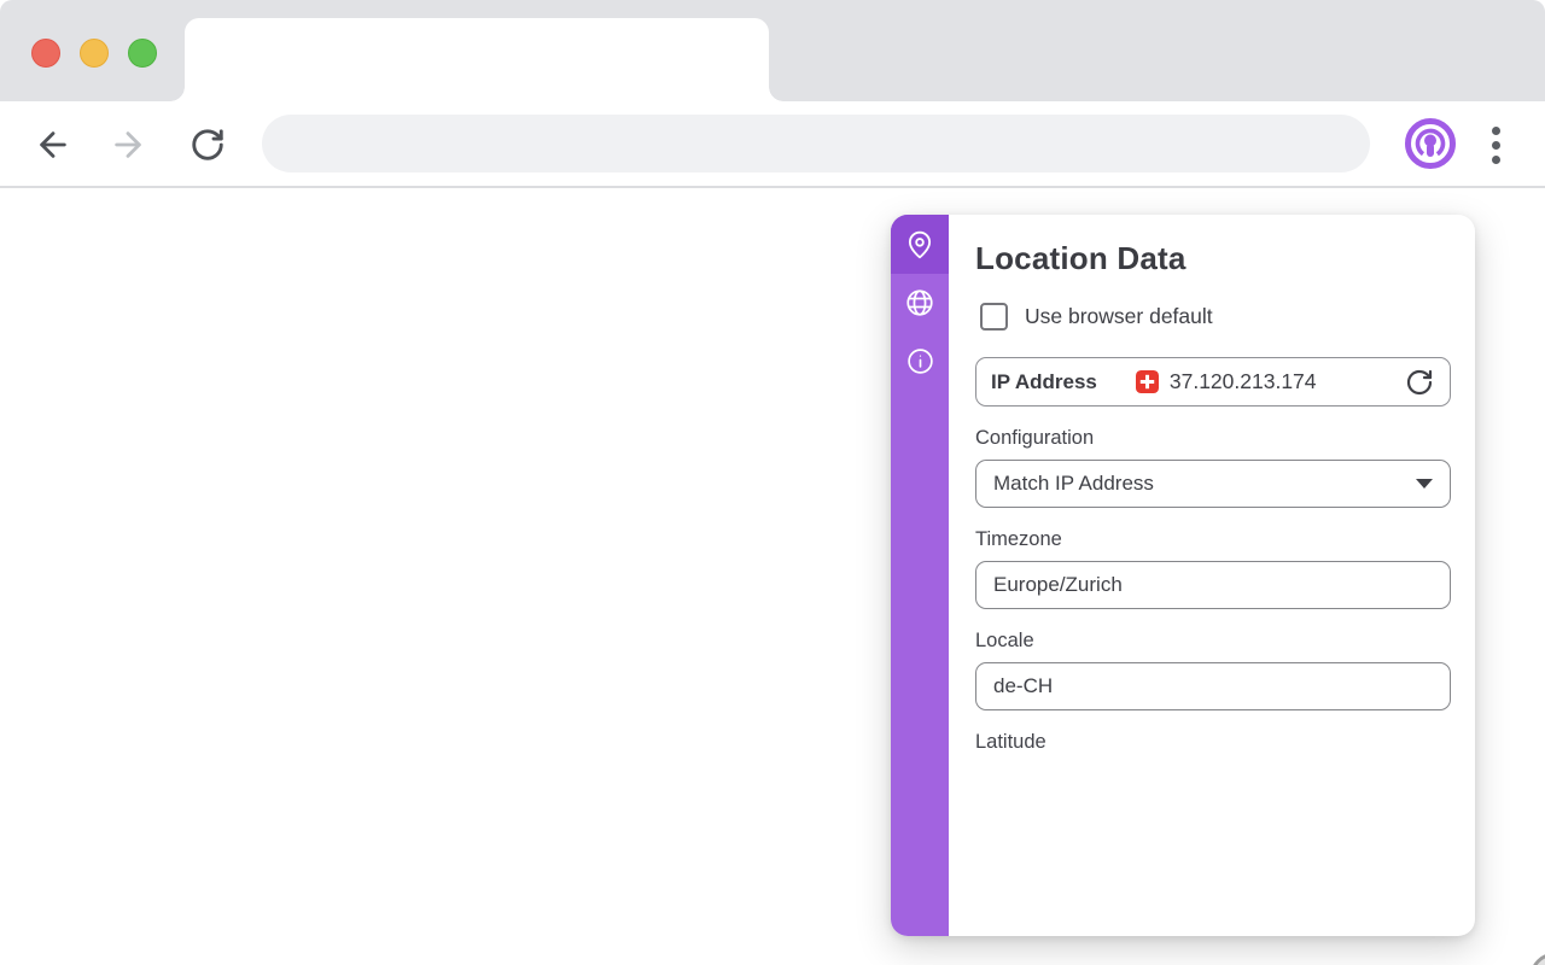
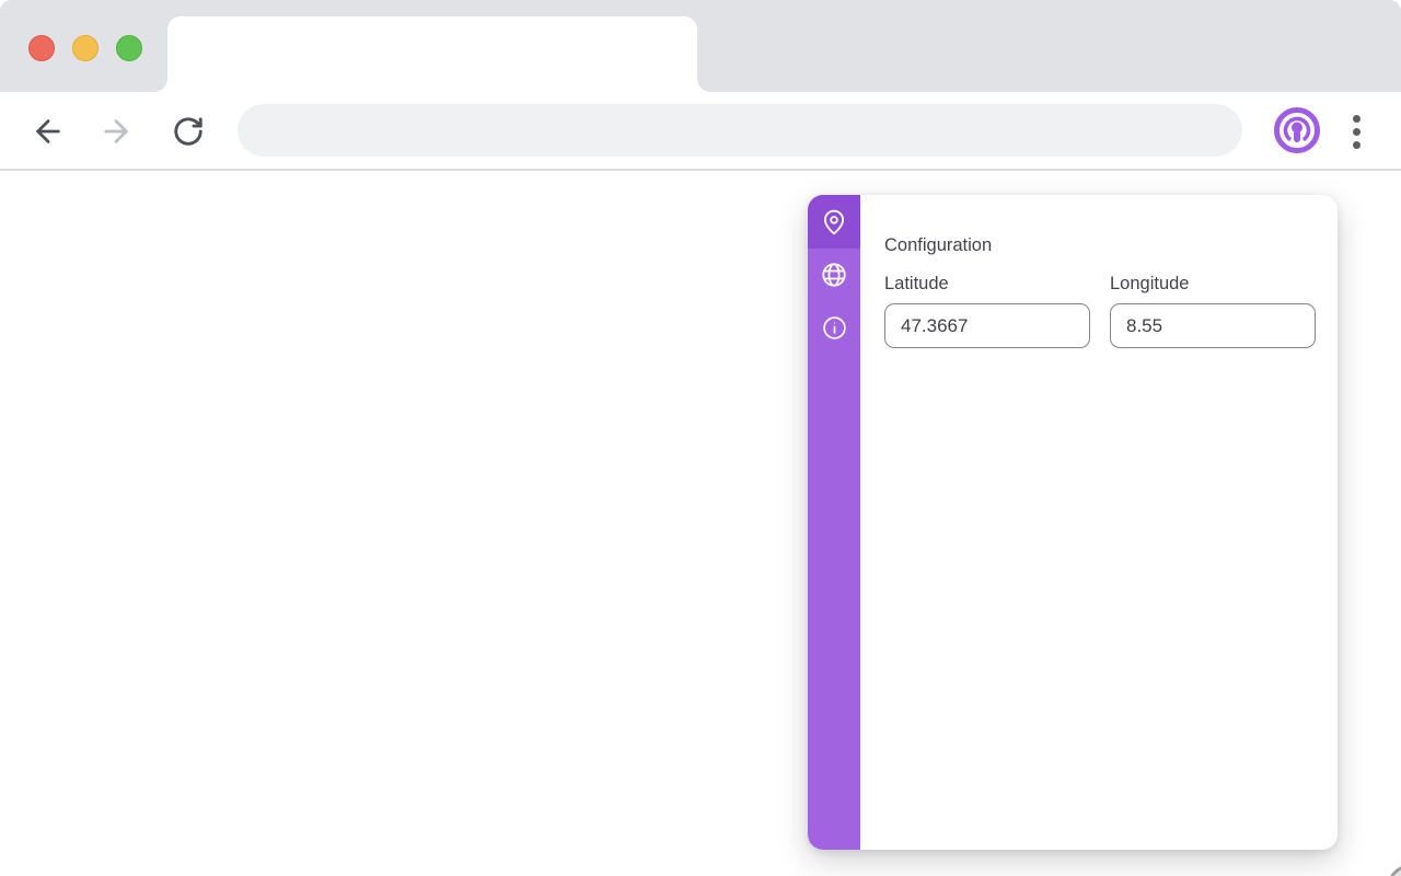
- Location Data
- Use browser default
- IP Address
- 37.120.213.174
  Configuration
- Match IP Address
- Timezone
- Europe/Zurich
- Locale
- de-CH
  Latitude
+ 47.3667
+ Longitude
+ 8.55
